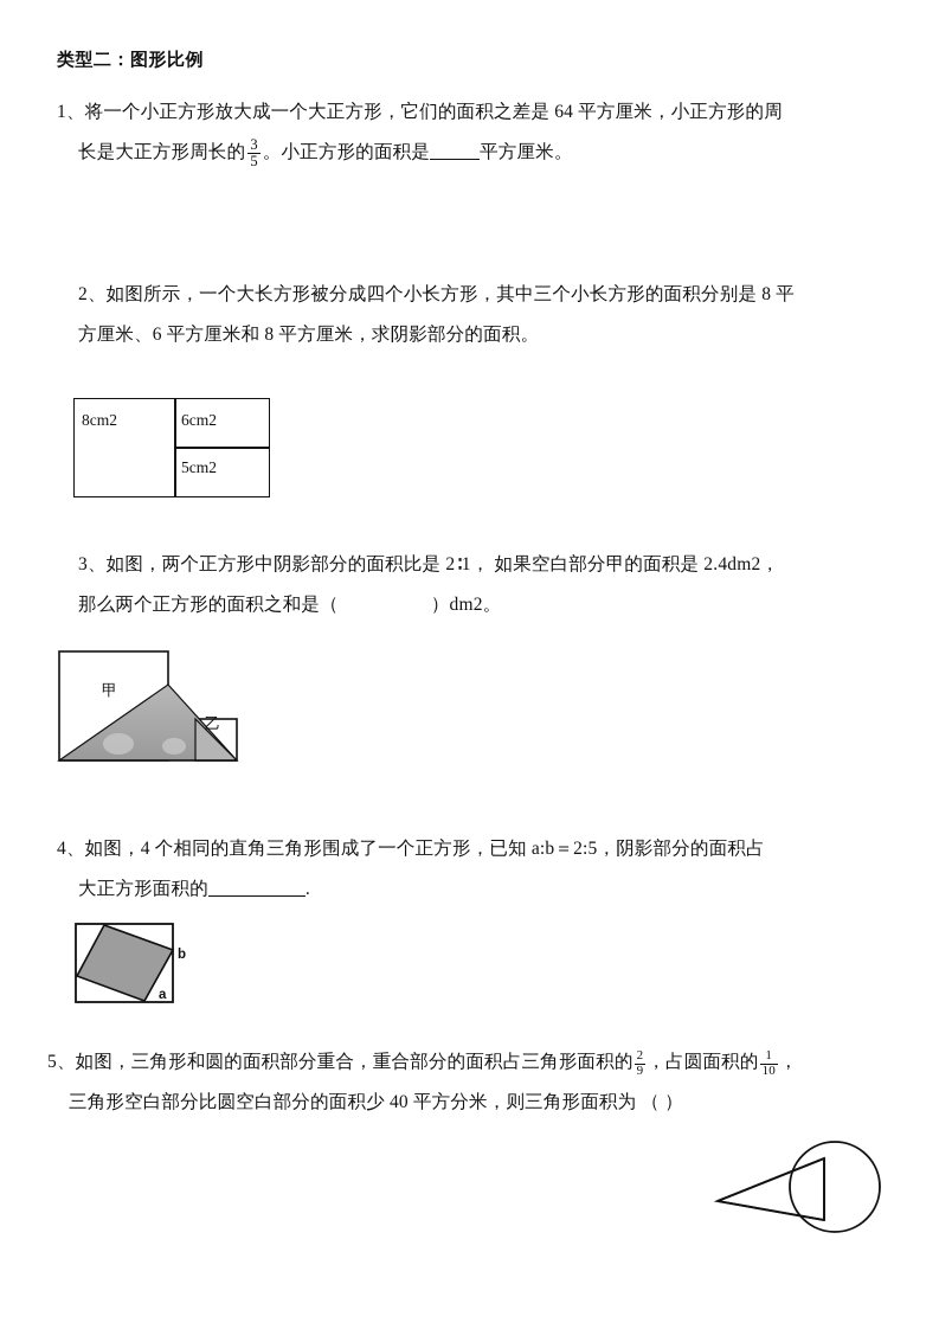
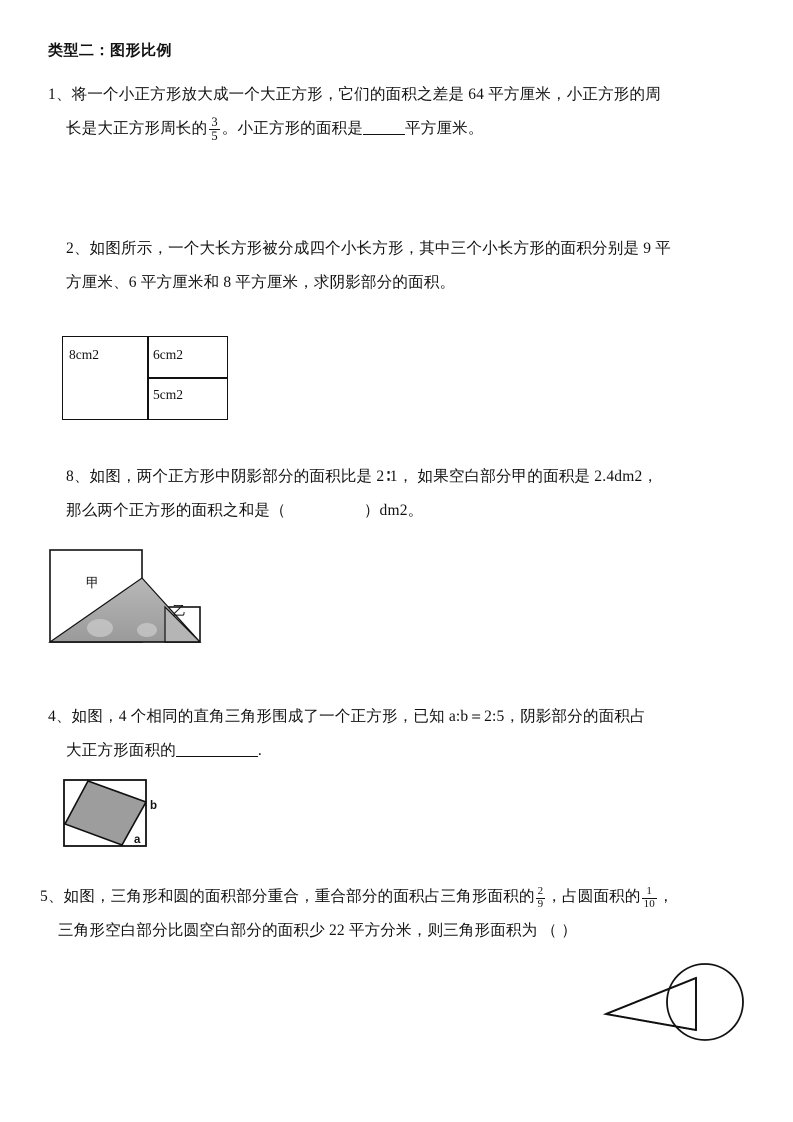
  类型二：图形比例
  1、将一个小正方形放大成一个大正方形，它们的面积之差是 64 平方厘米，小正方形的周
  长是大正方形周长的
  3
  5
  。小正方形的面积是 平方厘米。
- 2、如图所示，一个大长方形被分成四个小长方形，其中三个小长方形的面积分别是 8 平
+ 2、如图所示，一个大长方形被分成四个小长方形，其中三个小长方形的面积分别是 9 平
  方厘米、6 平方厘米和 8 平方厘米，求阴影部分的面积。
  8cm2
  6cm2
  5cm2
- 3、如图，两个正方形中阴影部分的面积比是 2∶1， 如果空白部分甲的面积是 2.4dm2，
+ 8、如图，两个正方形中阴影部分的面积比是 2∶1， 如果空白部分甲的面积是 2.4dm2，
  那么两个正方形的面积之和是（ ）dm2。
  甲
  乙
  4、如图，4 个相同的直角三角形围成了一个正方形，已知 a:b＝2:5，阴影部分的面积占
  大正方形面积的 .
  b
  a
  5、如图，三角形和圆的面积部分重合，重合部分的面积占三角形面积的
  2
  9
  ，占圆面积的
  1
  10
  ，
- 三角形空白部分比圆空白部分的面积少 40 平方分米，则三角形面积为 （ ）
+ 三角形空白部分比圆空白部分的面积少 22 平方分米，则三角形面积为 （ ）
